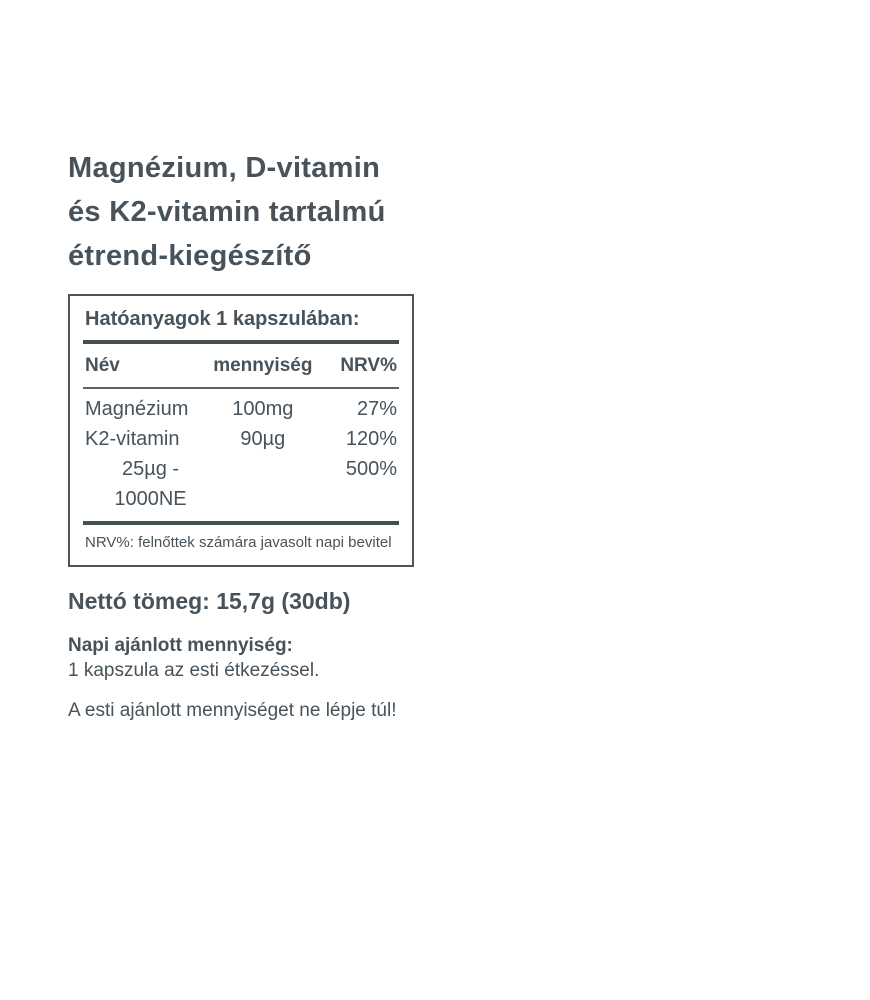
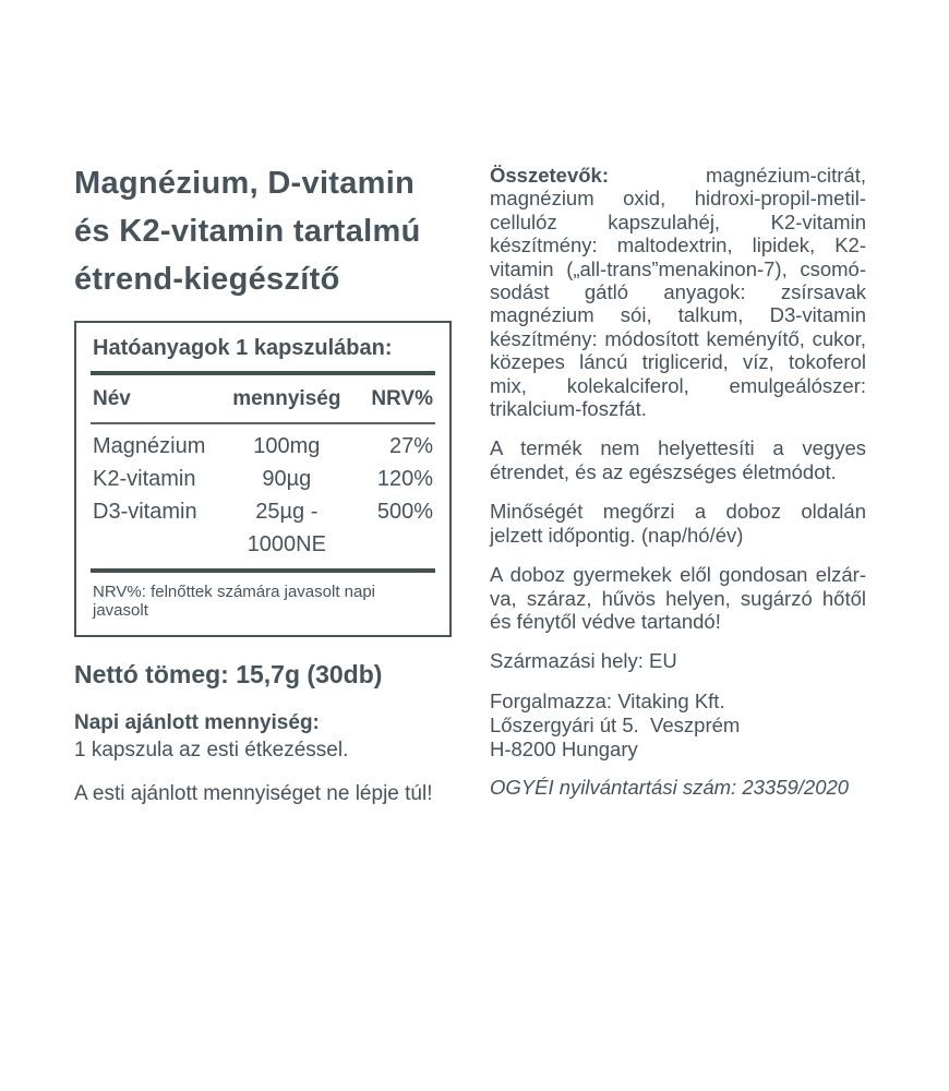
  Magnézium, D-vitamin és K2-vitamin tartalmú étrend-kiegészítő
  Hatóanyagok 1 kapszulában:
  Név
  mennyiség
  NRV%
  Magnézium
  100mg
  27%
  K2-vitamin
  90µg
  120%
+ D3-vitamin
  25µg - 1000NE
  500%
- NRV%: felnőttek számára javasolt napi bevitel
+ NRV%: felnőttek számára javasolt napi javasolt
  Nettó tömeg: 15,7g (30db)
  Napi ajánlott mennyiség:
  1 kapszula az esti étkezéssel.
  A esti ajánlott mennyiséget ne lépje túl!
+ Összetevők: magnézium-citrát, magnézium oxid, hidroxi-propil-metil-cellulóz kapszulahéj, K2-vitamin készítmény: maltodextrin, lipidek, K2-vitamin („all-trans”menakinon-7), csomó­sodást gátló anyagok: zsírsavak magnézium sói, talkum, D3-vitamin készítmény: módosí­tott keményítő, cukor, közepes láncú trig­licerid, víz, tokoferol mix, kolekalciferol, emulgeálószer: trikalcium-foszfát.
+ A termék nem helyettesíti a vegyes étrendet, és az egészséges életmódot.
+ Minőségét megőrzi a doboz oldalán jelzett időpontig. (nap/hó/év)
+ A doboz gyermekek elől gondosan elzár­va, száraz, hűvös helyen, sugárzó hőtől és fénytől védve tartandó!
+ Származási hely: EU
+ Forgalmazza: Vitaking Kft.
+ Lőszergyári út 5. Veszprém
+ H-8200 Hungary
+ OGYÉI nyilvántartási szám: 23359/2020
